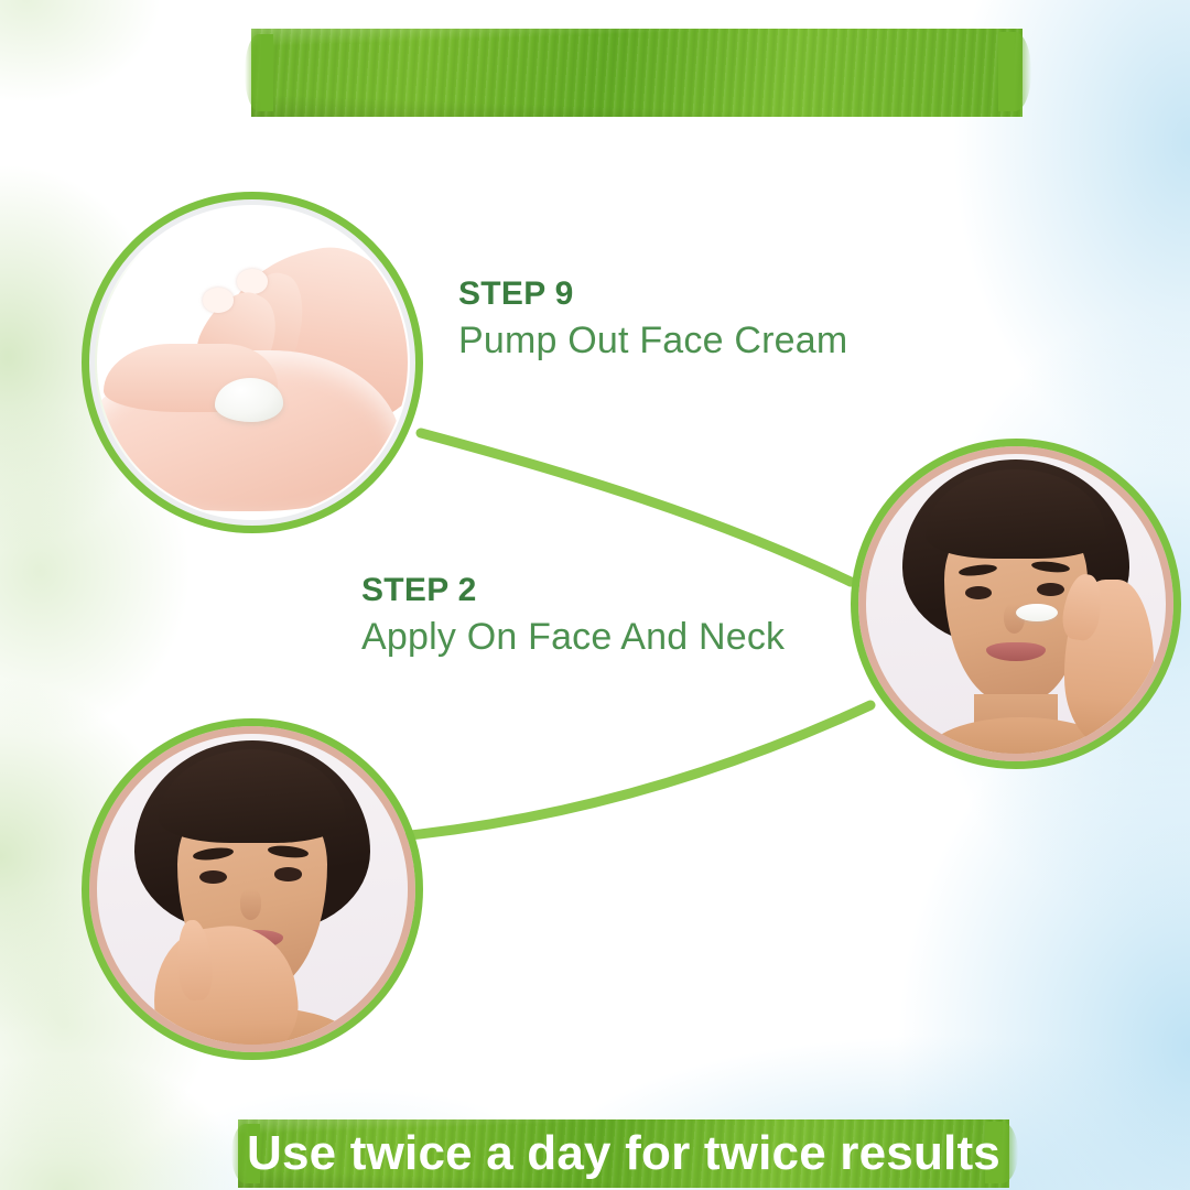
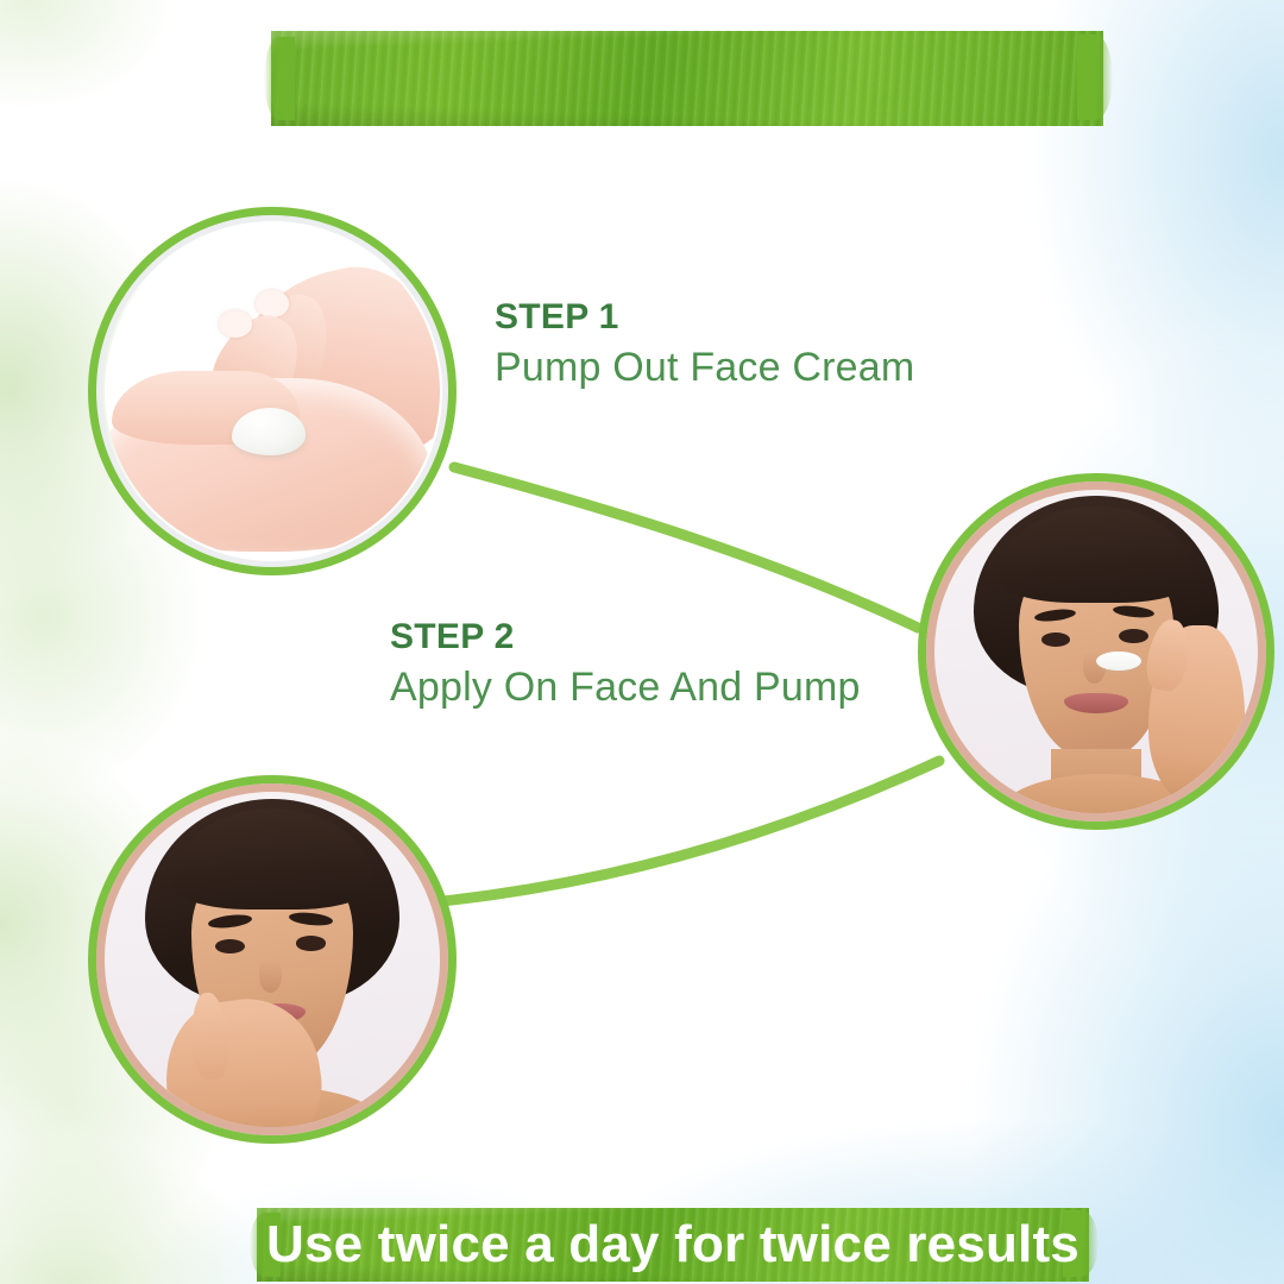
- STEP 9
+ STEP 1
  Pump Out Face Cream
  STEP 2
- Apply On Face And Neck
+ Apply On Face And Pump
  Use twice a day for twice results
